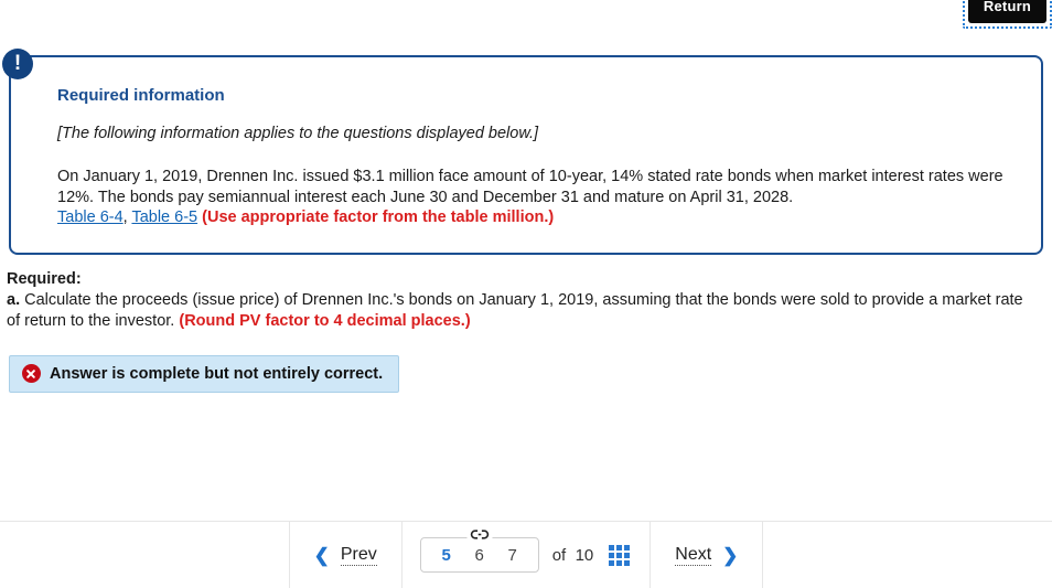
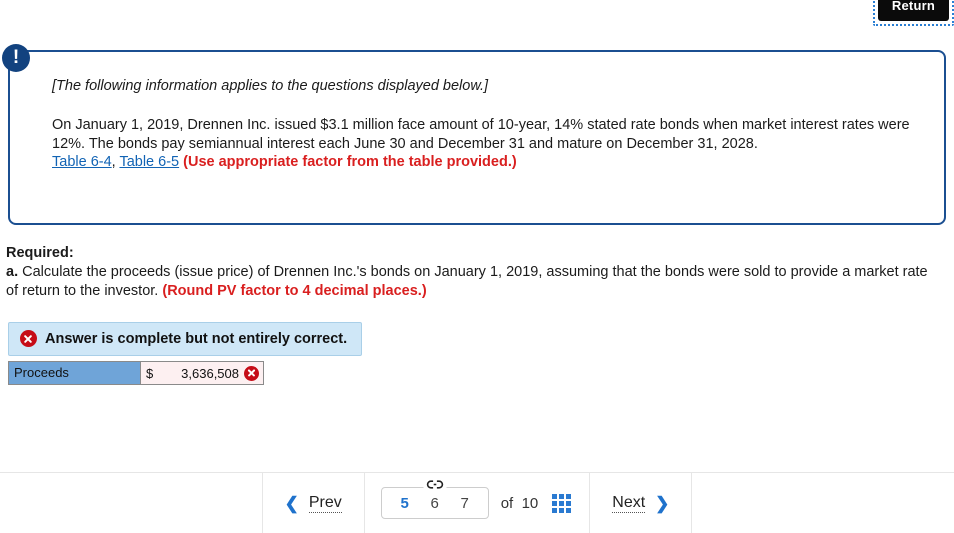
  Return
  !
- Required information
  [The following information applies to the questions displayed below.]
- On January 1, 2019, Drennen Inc. issued $3.1 million face amount of 10-year, 14% stated rate bonds when market interest rates were 12%. The bonds pay semiannual interest each June 30 and December 31 and mature on April 31, 2028.
+ On January 1, 2019, Drennen Inc. issued $3.1 million face amount of 10-year, 14% stated rate bonds when market interest rates were 12%. The bonds pay semiannual interest each June 30 and December 31 and mature on December 31, 2028.
- Table 6-4, Table 6-5 (Use appropriate factor from the table million.)
+ Table 6-4, Table 6-5 (Use appropriate factor from the table provided.)
  Required:
  a. Calculate the proceeds (issue price) of Drennen Inc.'s bonds on January 1, 2019, assuming that the bonds were sold to provide a market rate of return to the investor. (Round PV factor to 4 decimal places.)
  Answer is complete but not entirely correct.
+ Proceeds
+ $
+ 3,636,508
  ❮
  Prev
  5
  6
  7
  of 10
  Next
  ❯
